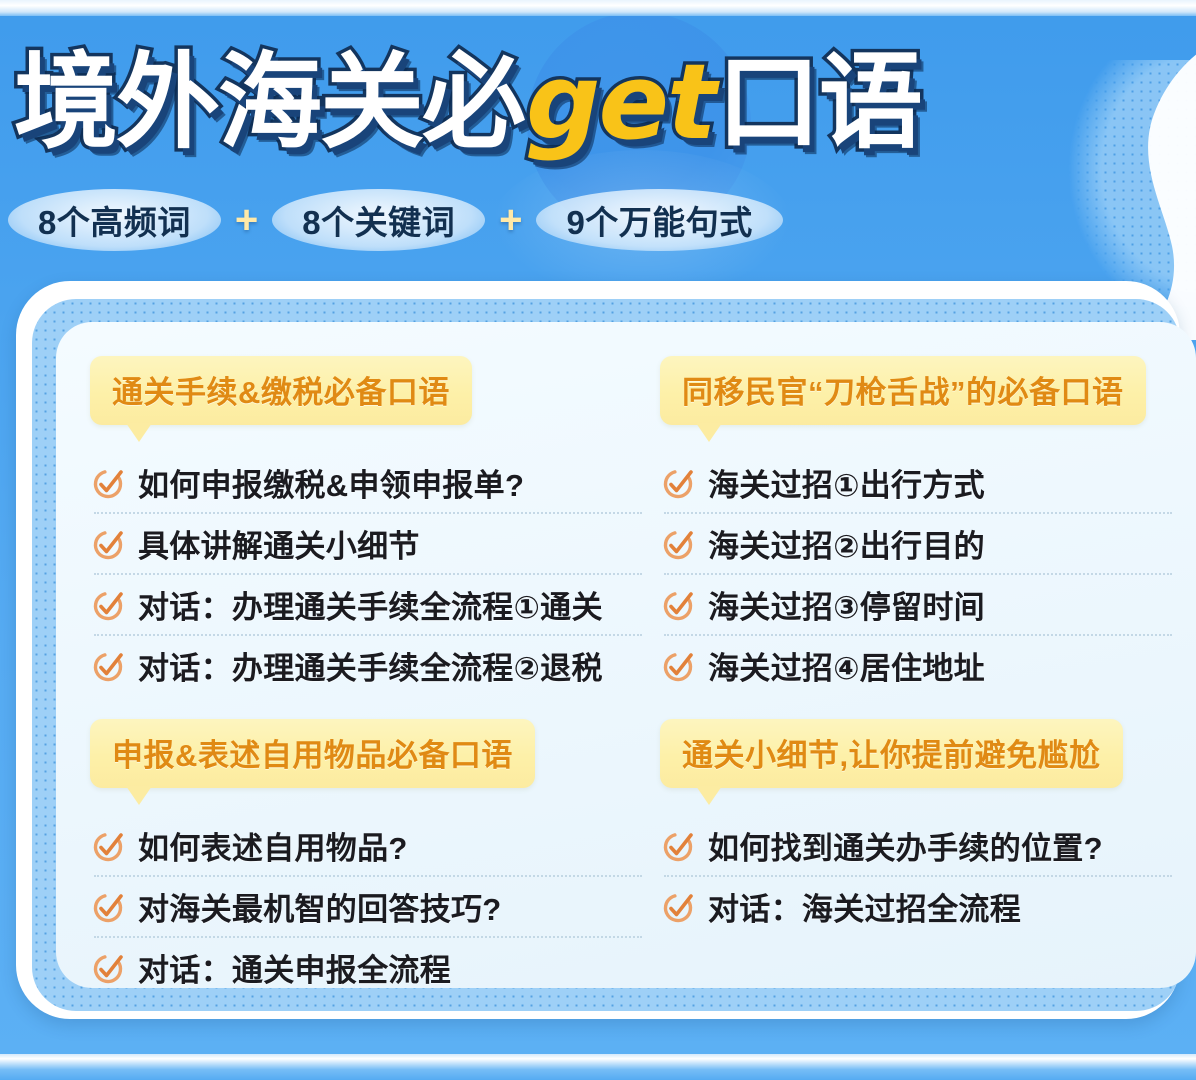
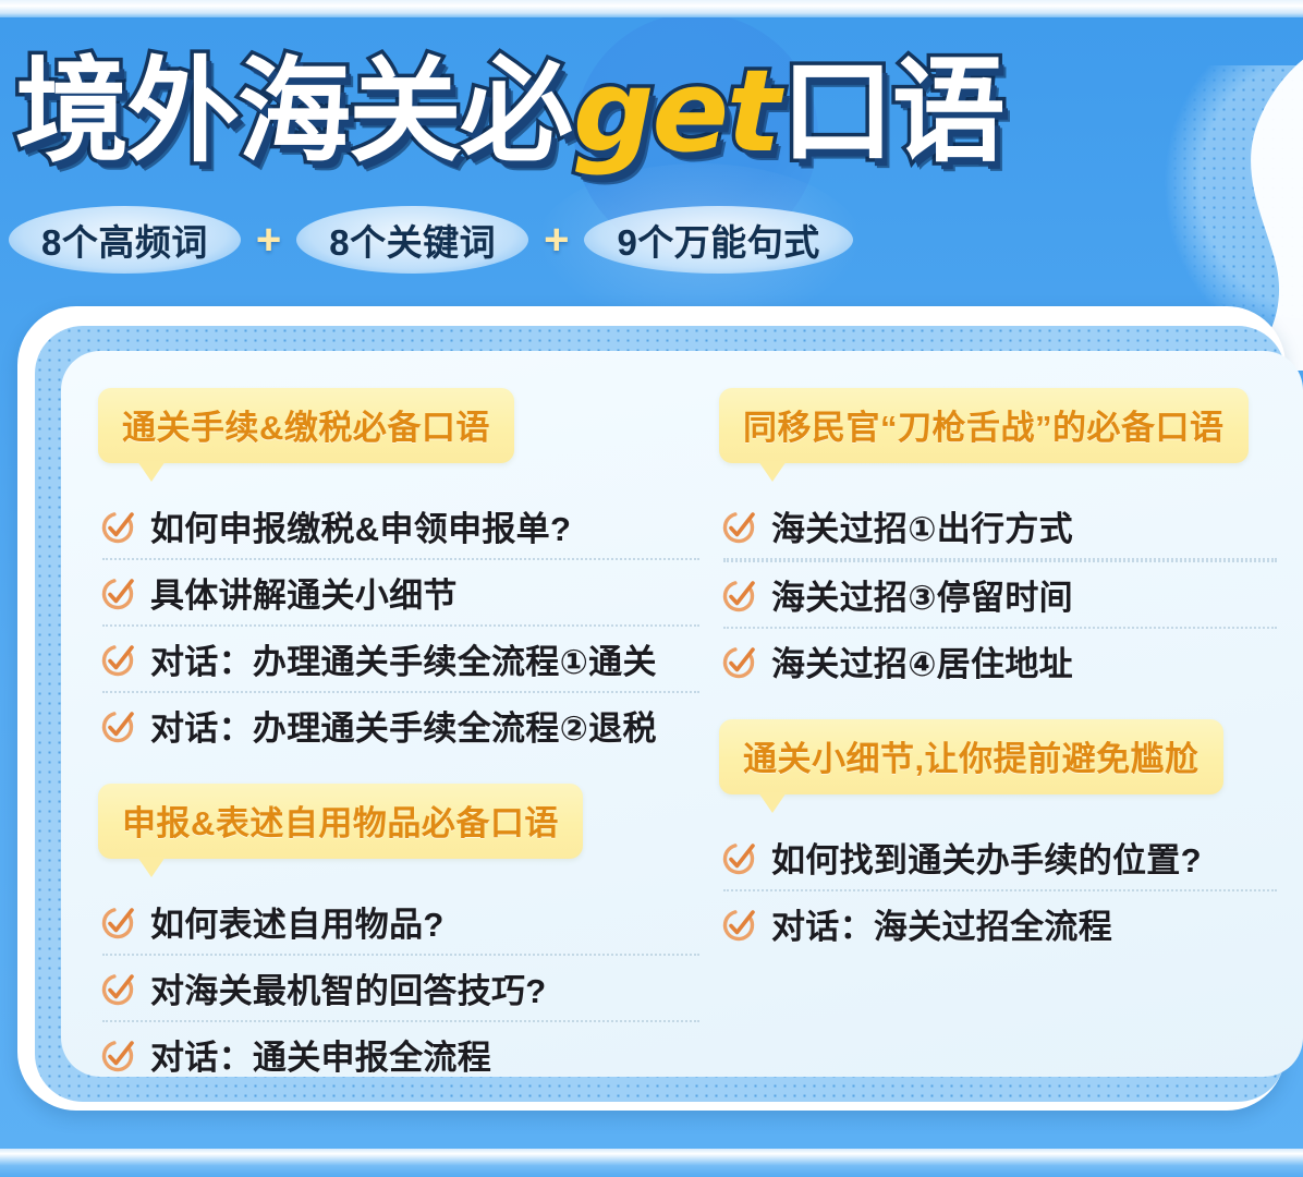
  境外海关必
  get
  口语
  8个高频词
  +
  8个关键词
  +
  9个万能句式
  通关手续&缴税必备口语
  如何申报缴税&申领申报单?
  具体讲解通关小细节
  对话：办理通关手续全流程①通关
  对话：办理通关手续全流程②退税
  申报&表述自用物品必备口语
  如何表述自用物品?
  对海关最机智的回答技巧?
  对话：通关申报全流程
  同移民官“刀枪舌战”的必备口语
  海关过招①出行方式
- 海关过招②出行目的
  海关过招③停留时间
  海关过招④居住地址
  通关小细节,让你提前避免尴尬
  如何找到通关办手续的位置?
  对话：海关过招全流程
